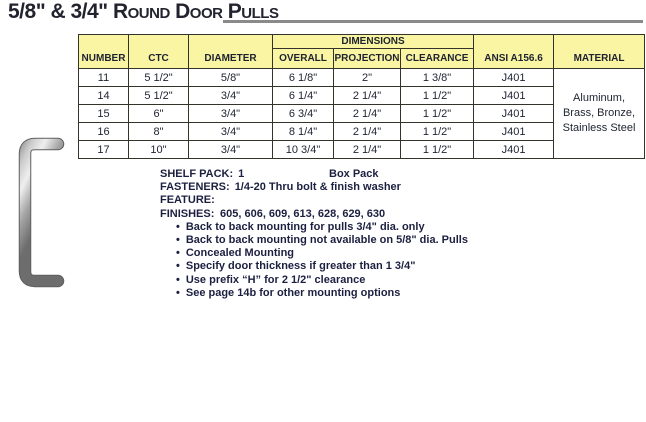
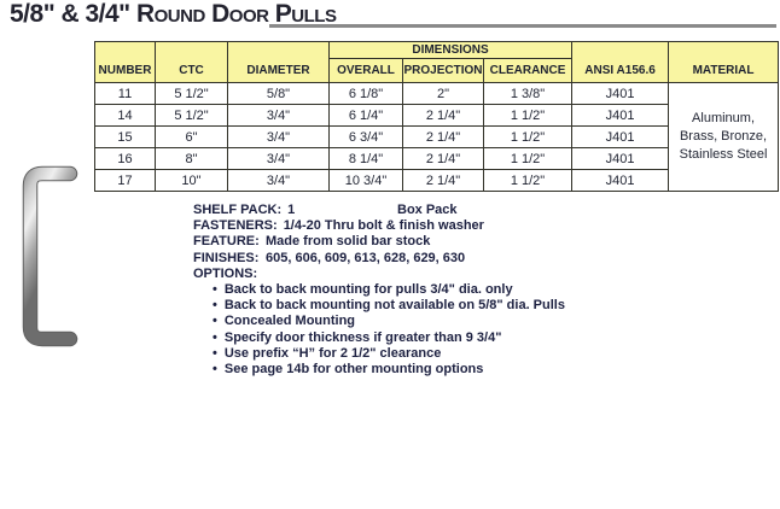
  5/8" & 3/4" Round Door Pulls
  NUMBER	CTC	DIAMETER	DIMENSIONS	ANSI A156.6	MATERIAL
  OVERALL	PROJECTION	CLEARANCE
  11	5 1/2"	5/8"	6 1/8"	2"	1 3/8"	J401	Aluminum, Brass, Bronze, Stainless Steel
  14	5 1/2"	3/4"	6 1/4"	2 1/4"	1 1/2"	J401
  15	6"	3/4"	6 3/4"	2 1/4"	1 1/2"	J401
  16	8"	3/4"	8 1/4"	2 1/4"	1 1/2"	J401
  17	10"	3/4"	10 3/4"	2 1/4"	1 1/2"	J401
  SHELF PACK:
  1
  Box Pack
  FASTENERS:
  1/4-20 Thru bolt & finish washer
  FEATURE:
+ Made from solid bar stock
  FINISHES:
  605, 606, 609, 613, 628, 629, 630
+ OPTIONS:
  •
  Back to back mounting for pulls 3/4" dia. only
  •
  Back to back mounting not available on 5/8" dia. Pulls
  •
  Concealed Mounting
  •
- Specify door thickness if greater than 1 3/4"
+ Specify door thickness if greater than 9 3/4"
  •
  Use prefix “H” for 2 1/2" clearance
  •
  See page 14b for other mounting options
